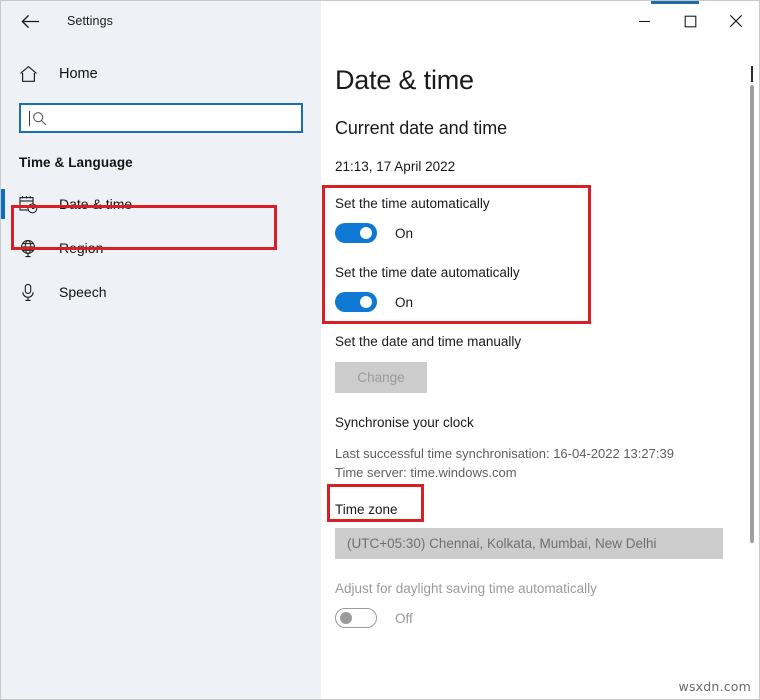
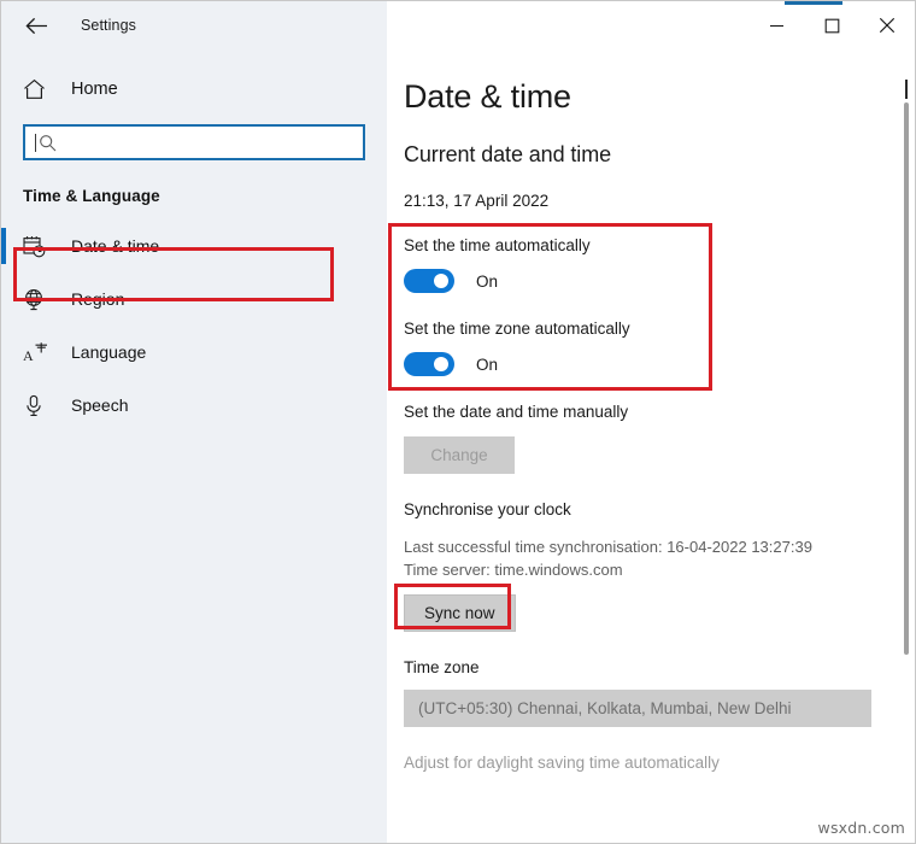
  Settings
  Home
  Time & Language
  Date & time
  Region
+ A
+ Language
  Speech
  Date & time
  Current date and time
  21:13, 17 April 2022
  Set the time automatically
  On
- Set the time date automatically
+ Set the time zone automatically
  On
  Set the date and time manually
  Change
  Synchronise your clock
  Last successful time synchronisation: 16-04-2022 13:27:39
  Time server: time.windows.com
+ Sync now
  Time zone
  (UTC+05:30) Chennai, Kolkata, Mumbai, New Delhi
  Adjust for daylight saving time automatically
- Off
  wsxdn.com
